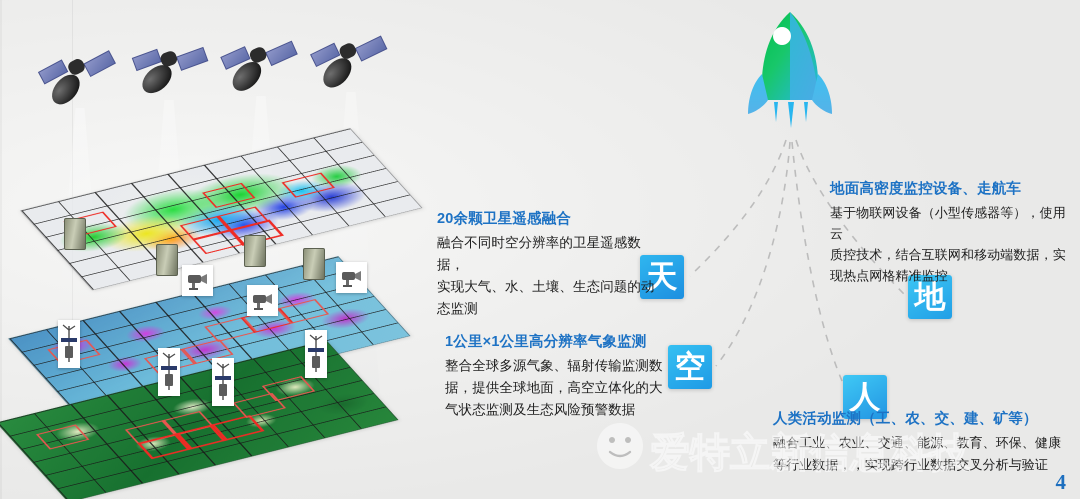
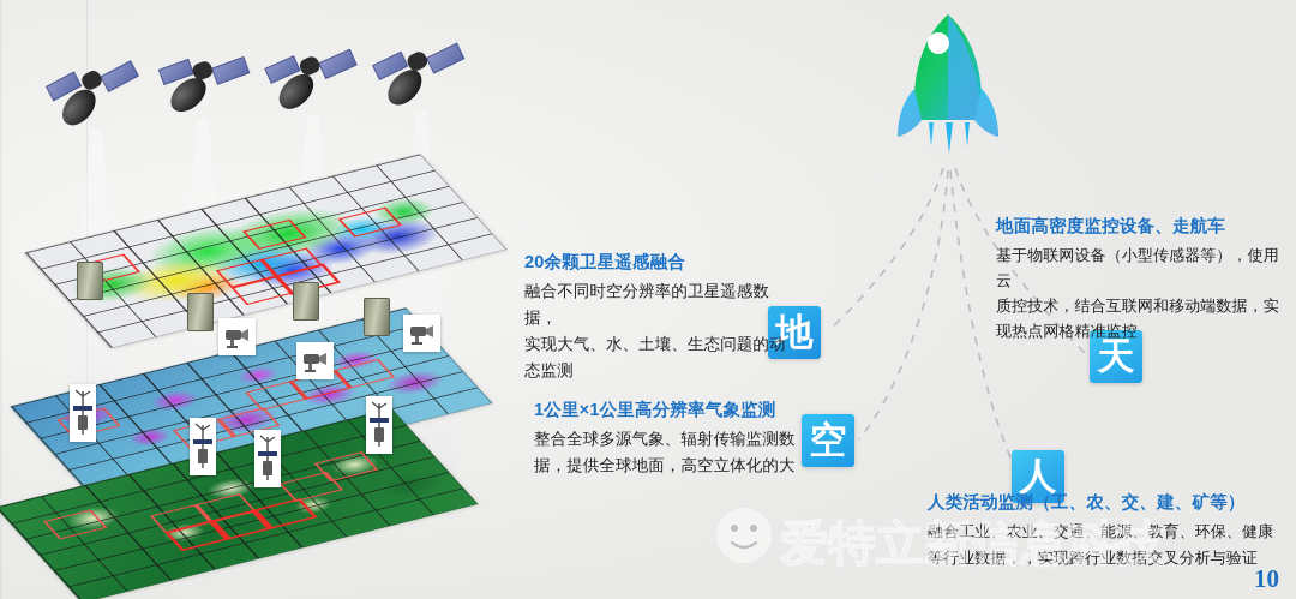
- 天
+ 地
  空
- 地
+ 天
  人
  20余颗卫星遥感融合
  融合不同时空分辨率的卫星遥感数据，
  实现大气、水、土壤、生态问题的动
  态监测
  1公里×1公里高分辨率气象监测
  整合全球多源气象、辐射传输监测数
  据，提供全球地面，高空立体化的大
- 气状态监测及生态风险预警数据
  地面高密度监控设备、走航车
  基于物联网设备（小型传感器等），使用云
  质控技术，结合互联网和移动端数据，实
  现热点网格精准监控
  人类活动监测（工、农、交、建、矿等）
  融合工业、农业、交通、能源、教育、环保、健康
  等行业数据，，实现跨行业数据交叉分析与验证
  爱特立新信息科技
- 4
+ 10
